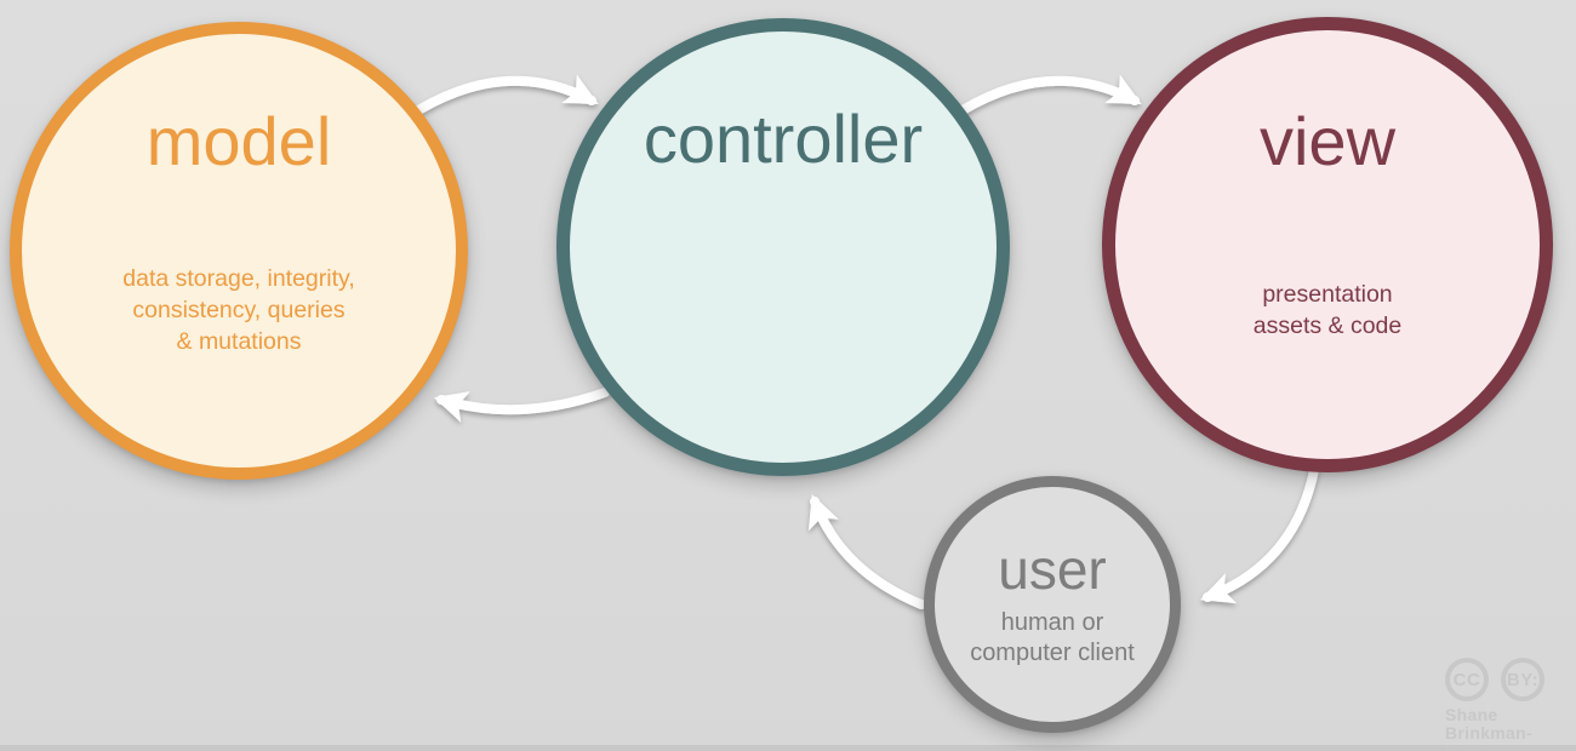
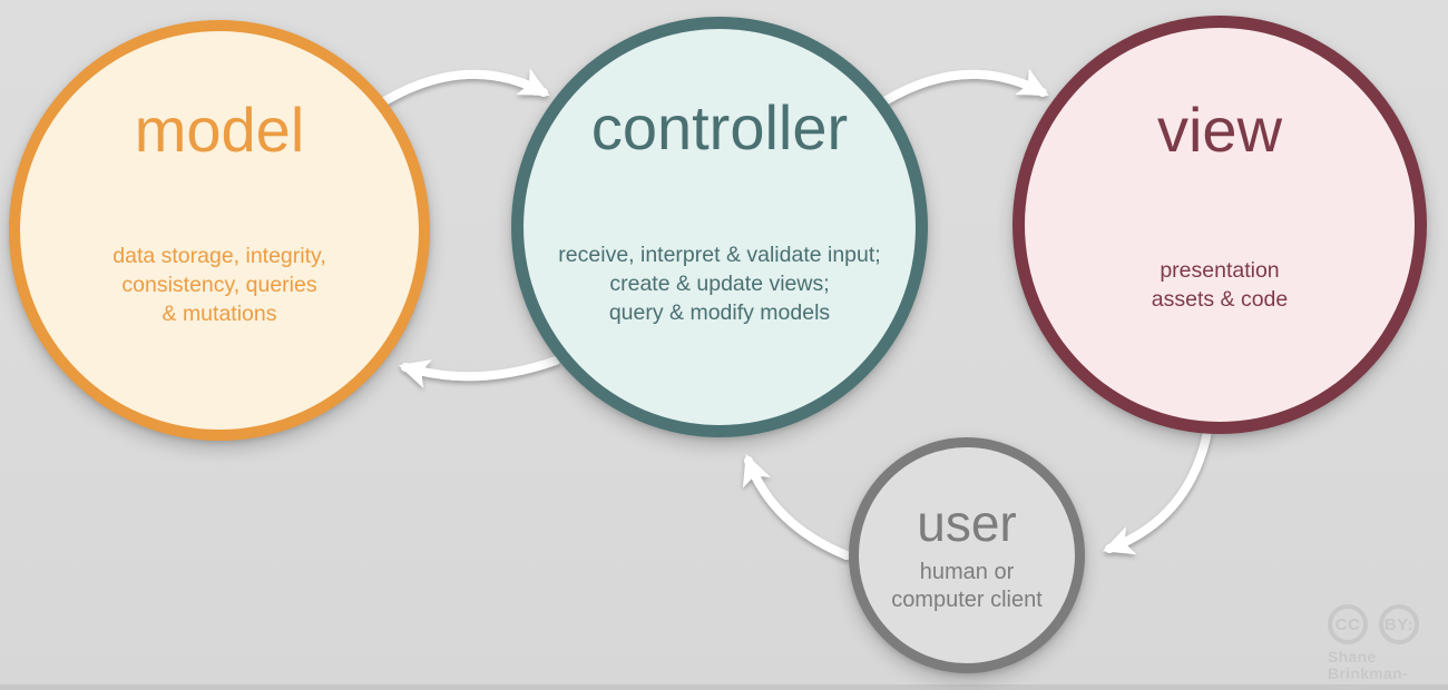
  model
  data storage, integrity,
  consistency, queries
  & mutations
  controller
+ receive, interpret & validate input;
+ create & update views;
+ query & modify models
  view
  presentation
  assets & code
  user
  human or
  computer client
